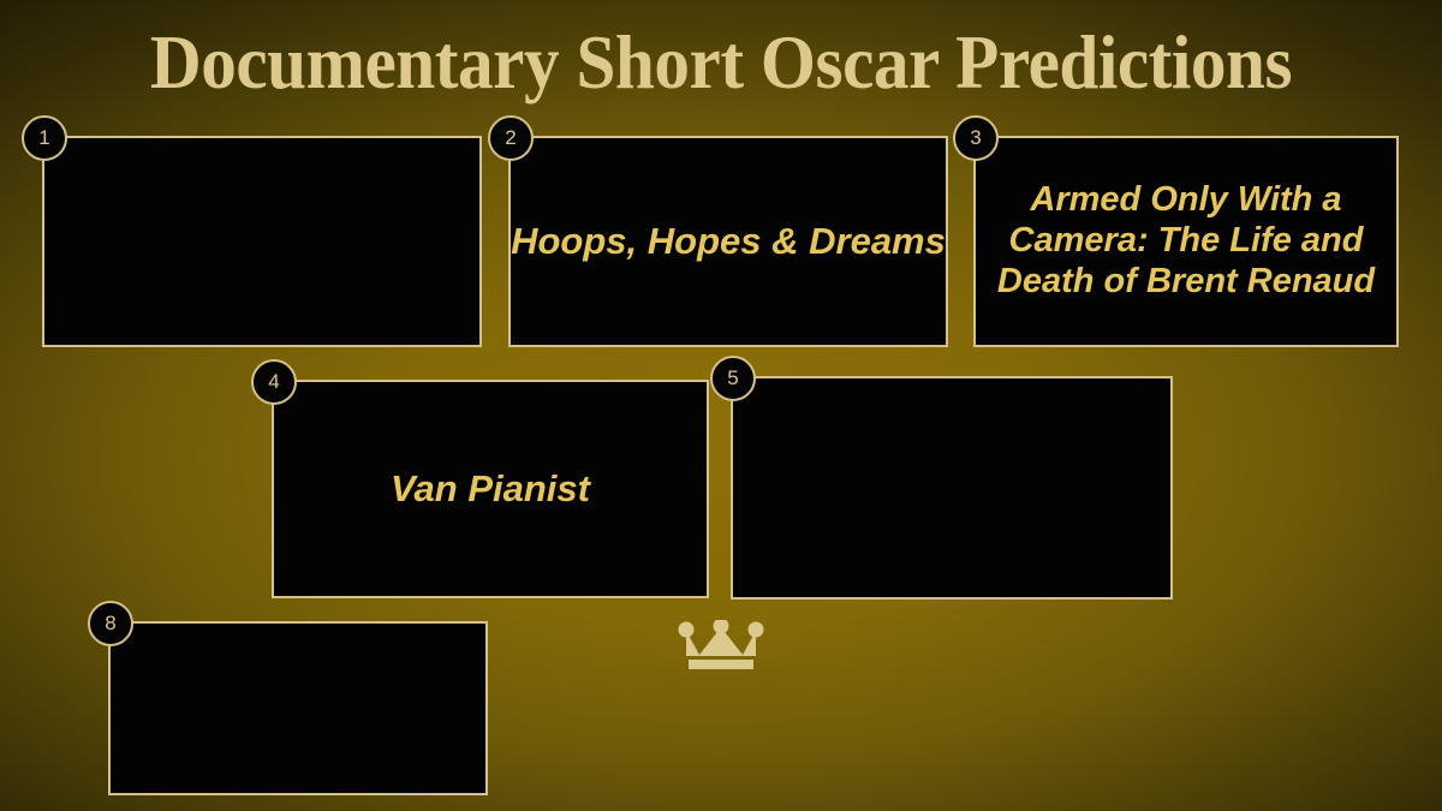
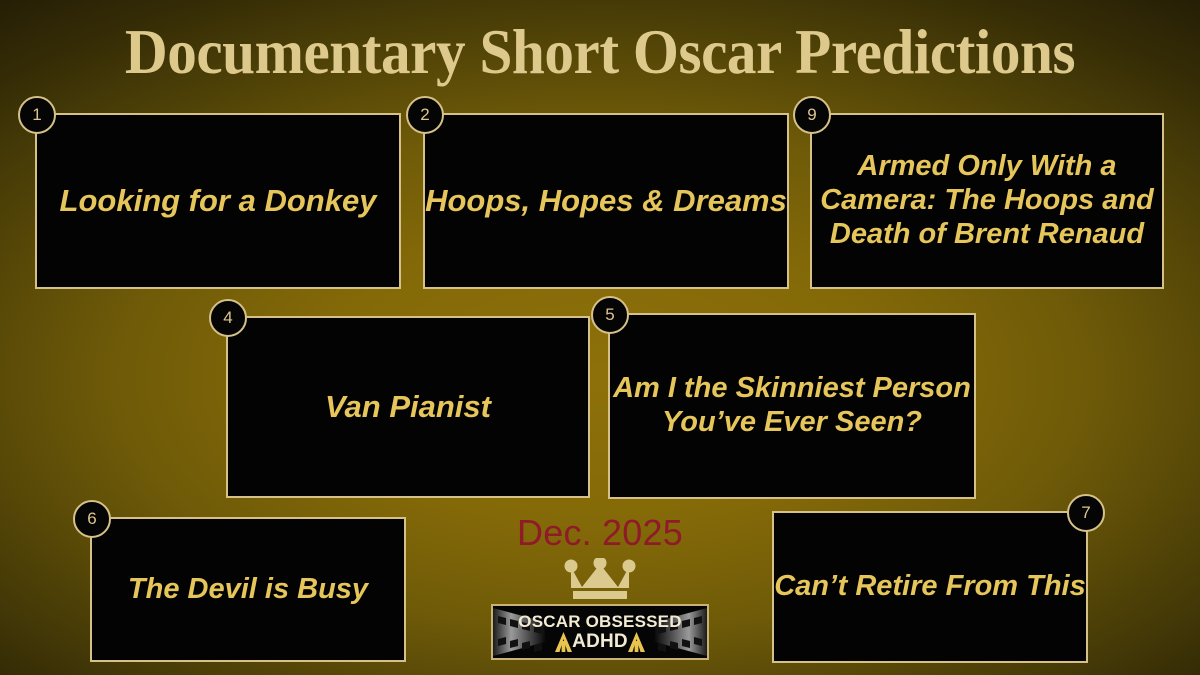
  Documentary Short Oscar Predictions
  1
+ Looking for a Donkey
  2
  Hoops, Hopes & Dreams
- 3
+ 9
- Armed Only With a Camera: The Life and Death of Brent Renaud
+ Armed Only With a Camera: The Hoops and Death of Brent Renaud
  4
  Van Pianist
  5
+ Am I the Skinniest Person You’ve Ever Seen?
- 8
+ 6
+ The Devil is Busy
+ 7
+ Can’t Retire From This
+ Dec. 2025
+ OSCAR OBSESSED
+ ADHD
